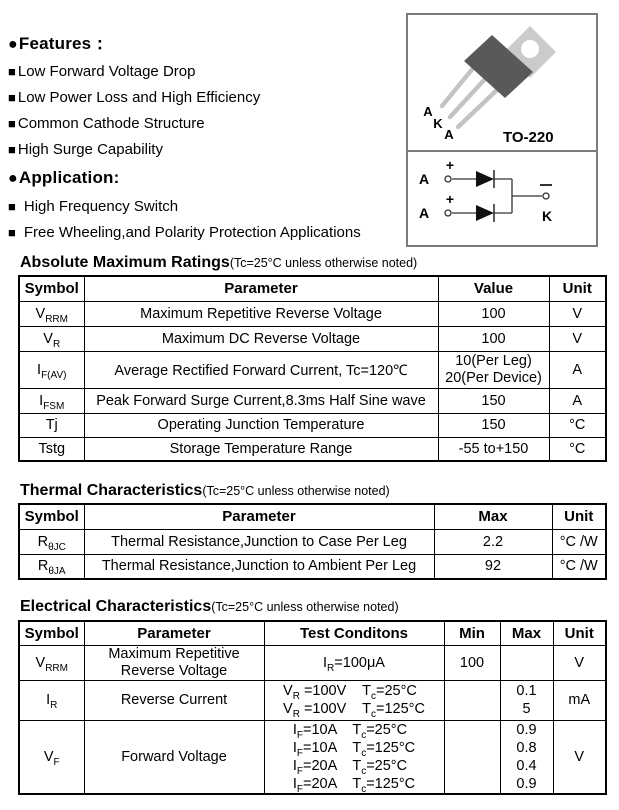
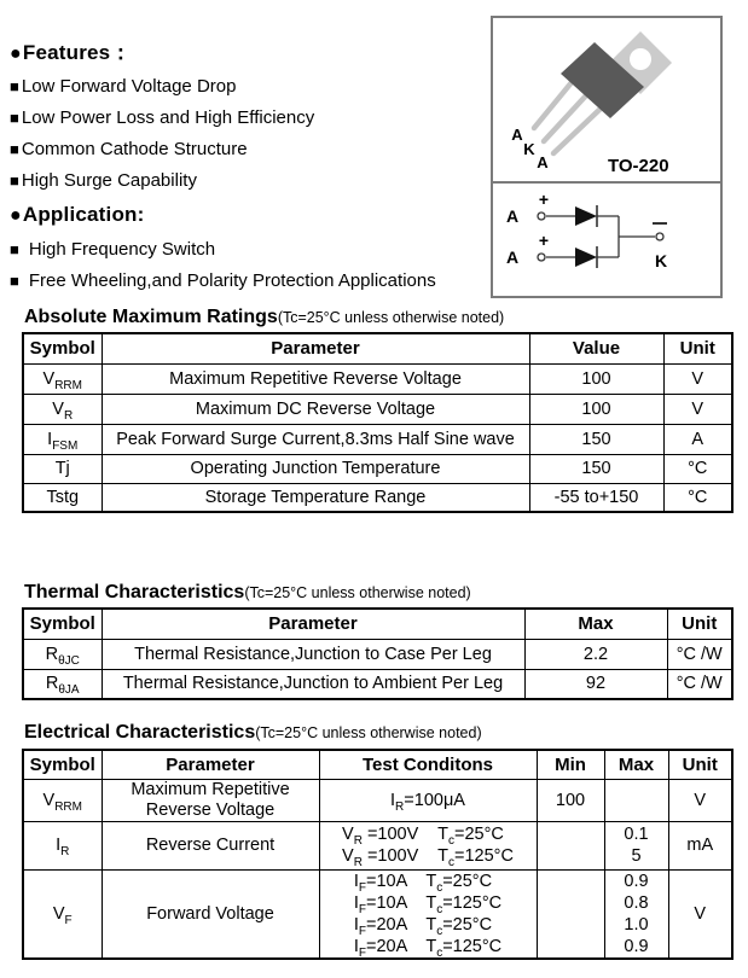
  ●Features：
  ■ Low Forward Voltage Drop
  ■ Low Power Loss and High Efficiency
  ■ Common Cathode Structure
  ■ High Surge Capability
  ●Application:
  ■ High Frequency Switch
  ■ Free Wheeling,and Polarity Protection Applications
  A
  K
  A
  TO-220
  +
  +
  A
  A
  K
  Absolute Maximum Ratings(Tc=25°C unless otherwise noted)
  Symbol	Parameter	Value	Unit
  VRRM	Maximum Repetitive Reverse Voltage	100	V
  VR	Maximum DC Reverse Voltage	100	V
- IF(AV)	Average Rectified Forward Current, Tc=120℃	10(Per Leg) 20(Per Device)	A
  IFSM	Peak Forward Surge Current,8.3ms Half Sine wave	150	A
  Tj	Operating Junction Temperature	150	°C
  Tstg	Storage Temperature Range	-55 to+150	°C
  Thermal Characteristics(Tc=25°C unless otherwise noted)
  Symbol	Parameter	Max	Unit
  RθJC	Thermal Resistance,Junction to Case Per Leg	2.2	°C /W
  RθJA	Thermal Resistance,Junction to Ambient Per Leg	92	°C /W
  Electrical Characteristics(Tc=25°C unless otherwise noted)
  Symbol	Parameter	Test Conditons	Min	Max	Unit
  VRRM	Maximum Repetitive Reverse Voltage	IR=100μA	100		V
  IR	Reverse Current	VR =100V Tc=25°C VR =100V Tc=125°C		0.1 5	mA
- VF	Forward Voltage	IF=10A Tc=25°C IF=10A Tc=125°C IF=20A Tc=25°C IF=20A Tc=125°C		0.9 0.8 0.4 0.9	V
+ VF	Forward Voltage	IF=10A Tc=25°C IF=10A Tc=125°C IF=20A Tc=25°C IF=20A Tc=125°C		0.9 0.8 1.0 0.9	V
